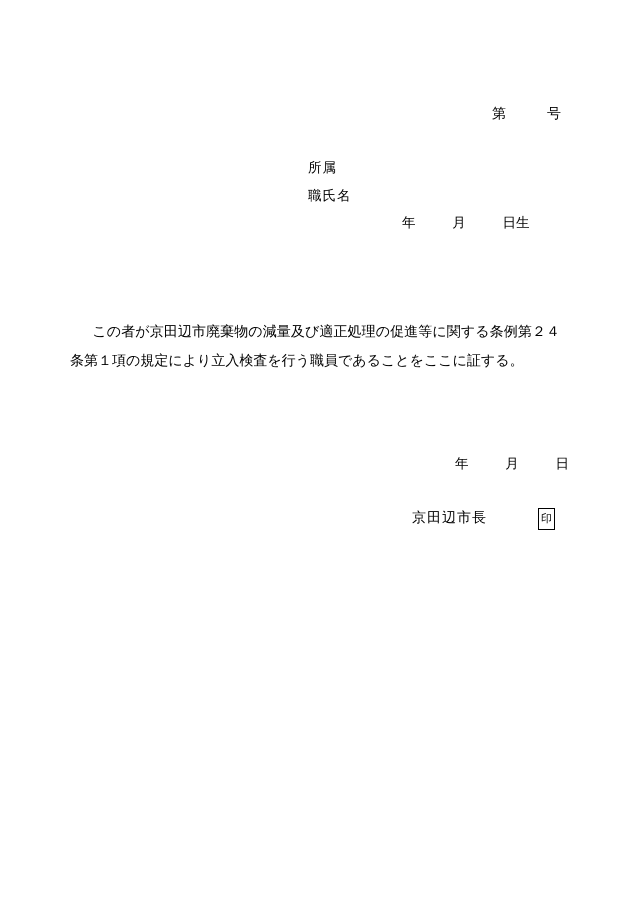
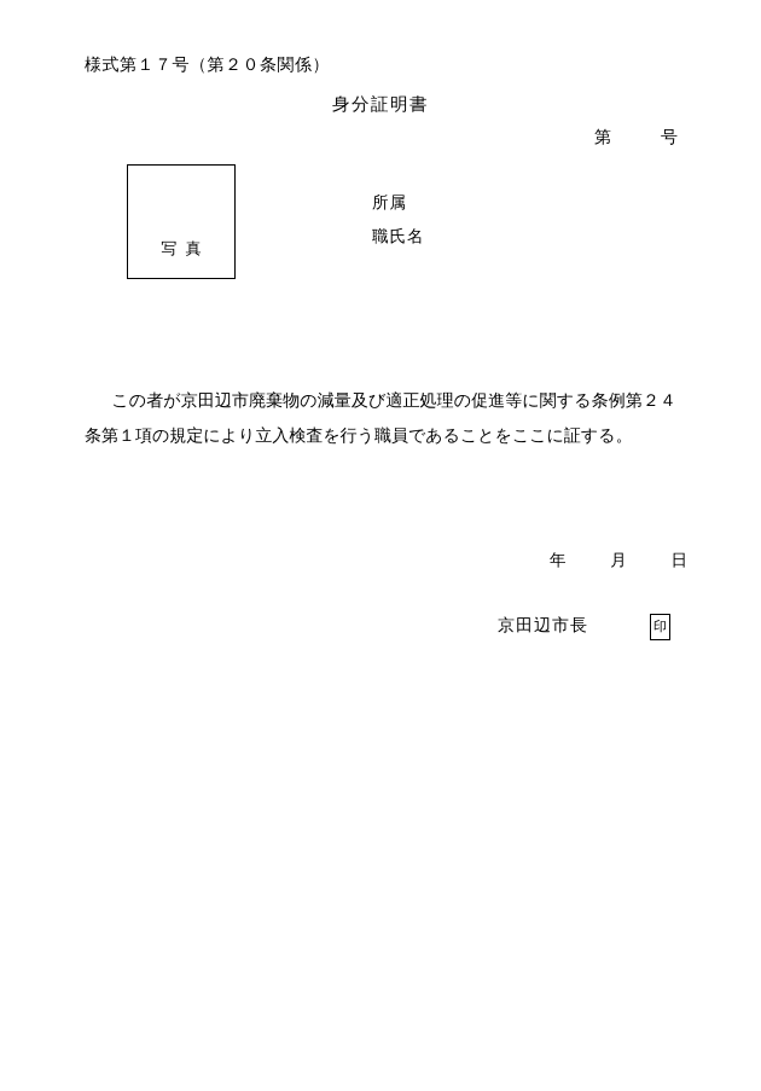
+ 様式第１７号（第２０条関係）
+ 身分証明書
  第 号
+ 写 真
  所属
  職氏名
- 年 月 日生
  この者が京田辺市廃棄物の減量及び適正処理の促進等に関する条例第２４条第１項の規定により立入検査を行う職員であることをここに証する。
  年 月 日
  京田辺市長
  印
